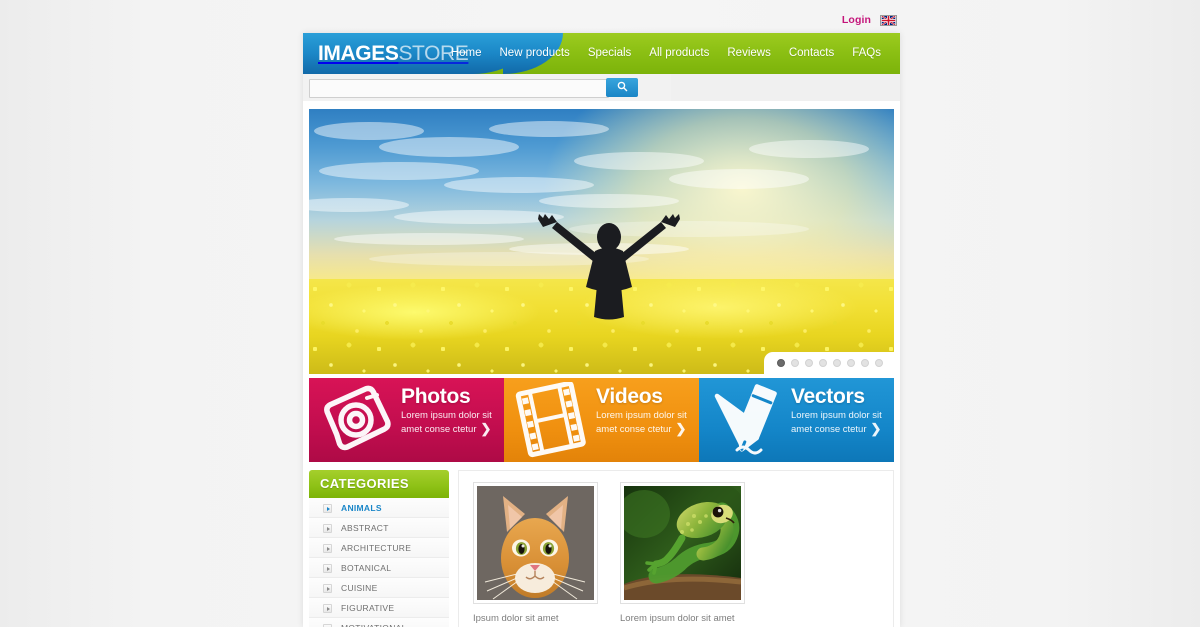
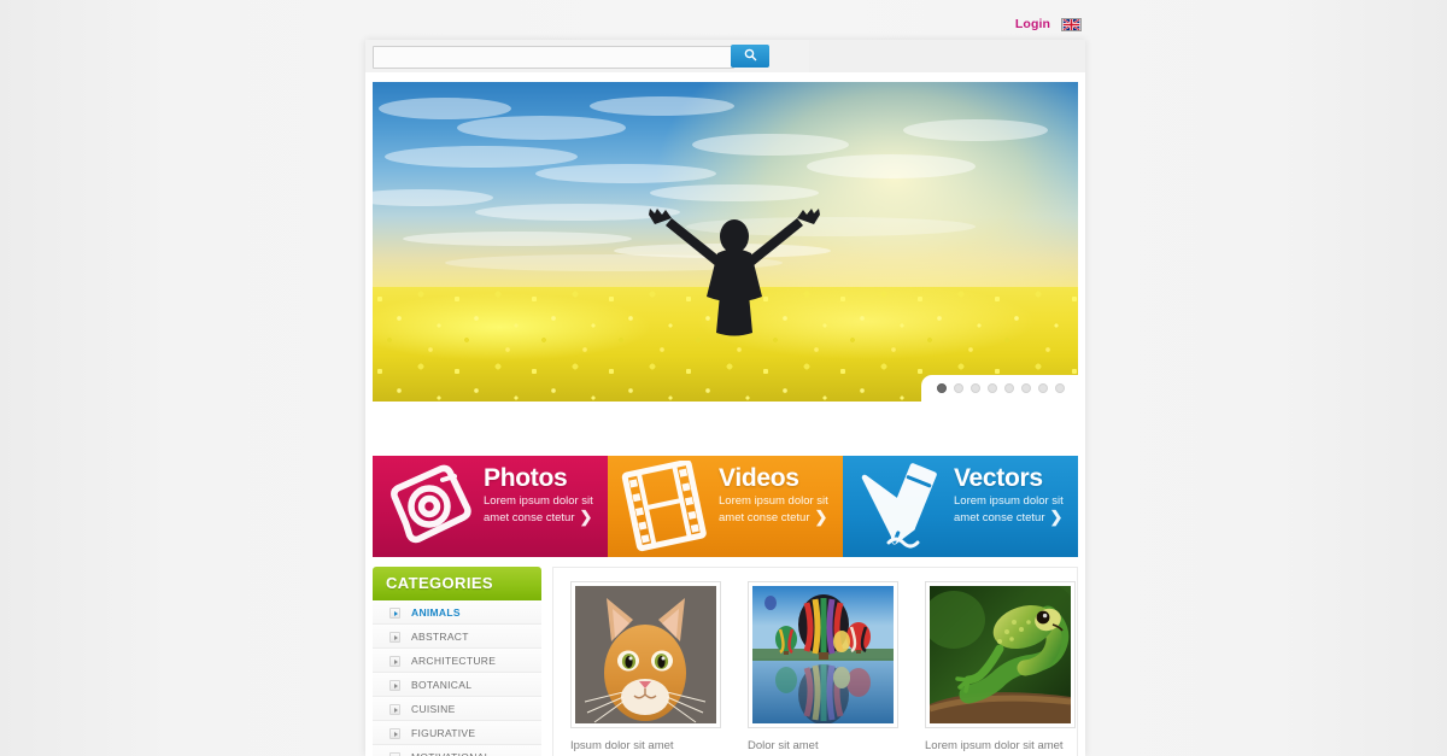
  Login
- IMAGESSTORE
- Home
- New products
- Specials
- All products
- Reviews
- Contacts
- FAQs
  Photos
  Lorem ipsum dolor sit
  amet conse ctetur ❯
  Videos
  Lorem ipsum dolor sit
  amet conse ctetur ❯
  Vectors
  Lorem ipsum dolor sit
  amet conse ctetur ❯
  CATEGORIES
  ANIMALS
  ABSTRACT
  ARCHITECTURE
  BOTANICAL
  CUISINE
  FIGURATIVE
  Ipsum dolor sit amet
+ Dolor sit amet
  Lorem ipsum dolor sit amet
